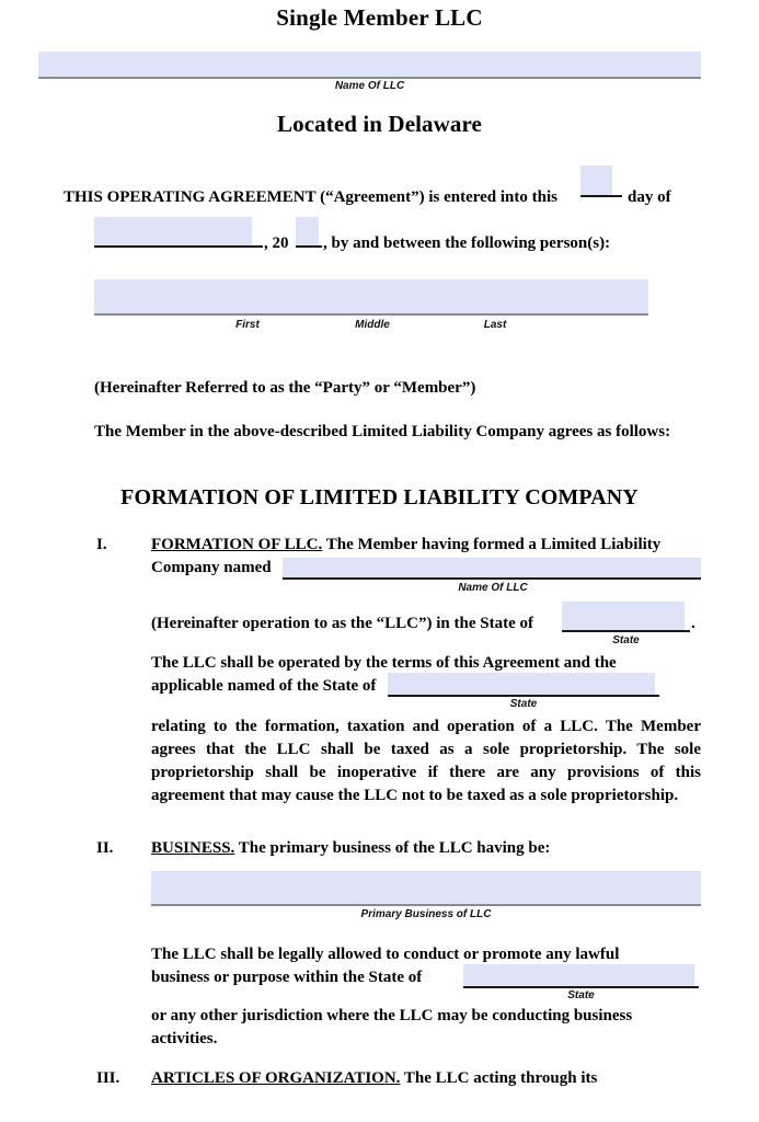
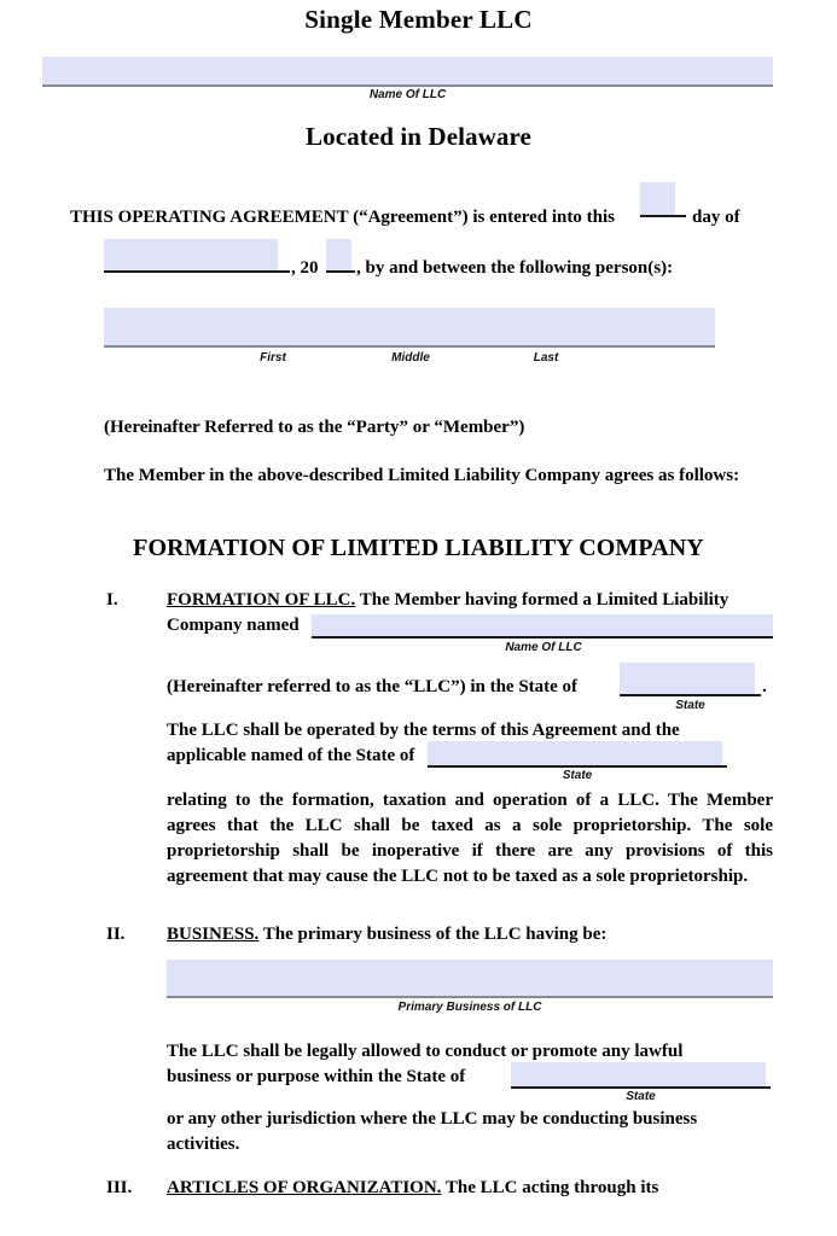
  Single Member LLC
  Name Of LLC
  Located in Delaware
  THIS OPERATING AGREEMENT (“Agreement”) is entered into this
  day of
  , 20
  , by and between the following person(s):
  First
  Middle
  Last
  (Hereinafter Referred to as the “Party” or “Member”)
  The Member in the above-described Limited Liability Company agrees as follows:
  FORMATION OF LIMITED LIABILITY COMPANY
  I.
  FORMATION OF LLC. The Member having formed a Limited Liability
  Company named
  Name Of LLC
- (Hereinafter operation to as the “LLC”) in the State of
+ (Hereinafter referred to as the “LLC”) in the State of
  .
  State
  The LLC shall be operated by the terms of this Agreement and the
  applicable named of the State of
  State
  relating to the formation, taxation and operation of a LLC. The Member agrees that the LLC shall be taxed as a sole proprietorship. The sole proprietorship shall be inoperative if there are any provisions of this agreement that may cause the LLC not to be taxed as a sole proprietorship.
  II.
  BUSINESS. The primary business of the LLC having be:
  Primary Business of LLC
  The LLC shall be legally allowed to conduct or promote any lawful
  business or purpose within the State of
  State
  or any other jurisdiction where the LLC may be conducting business
  activities.
  III.
  ARTICLES OF ORGANIZATION. The LLC acting through its
